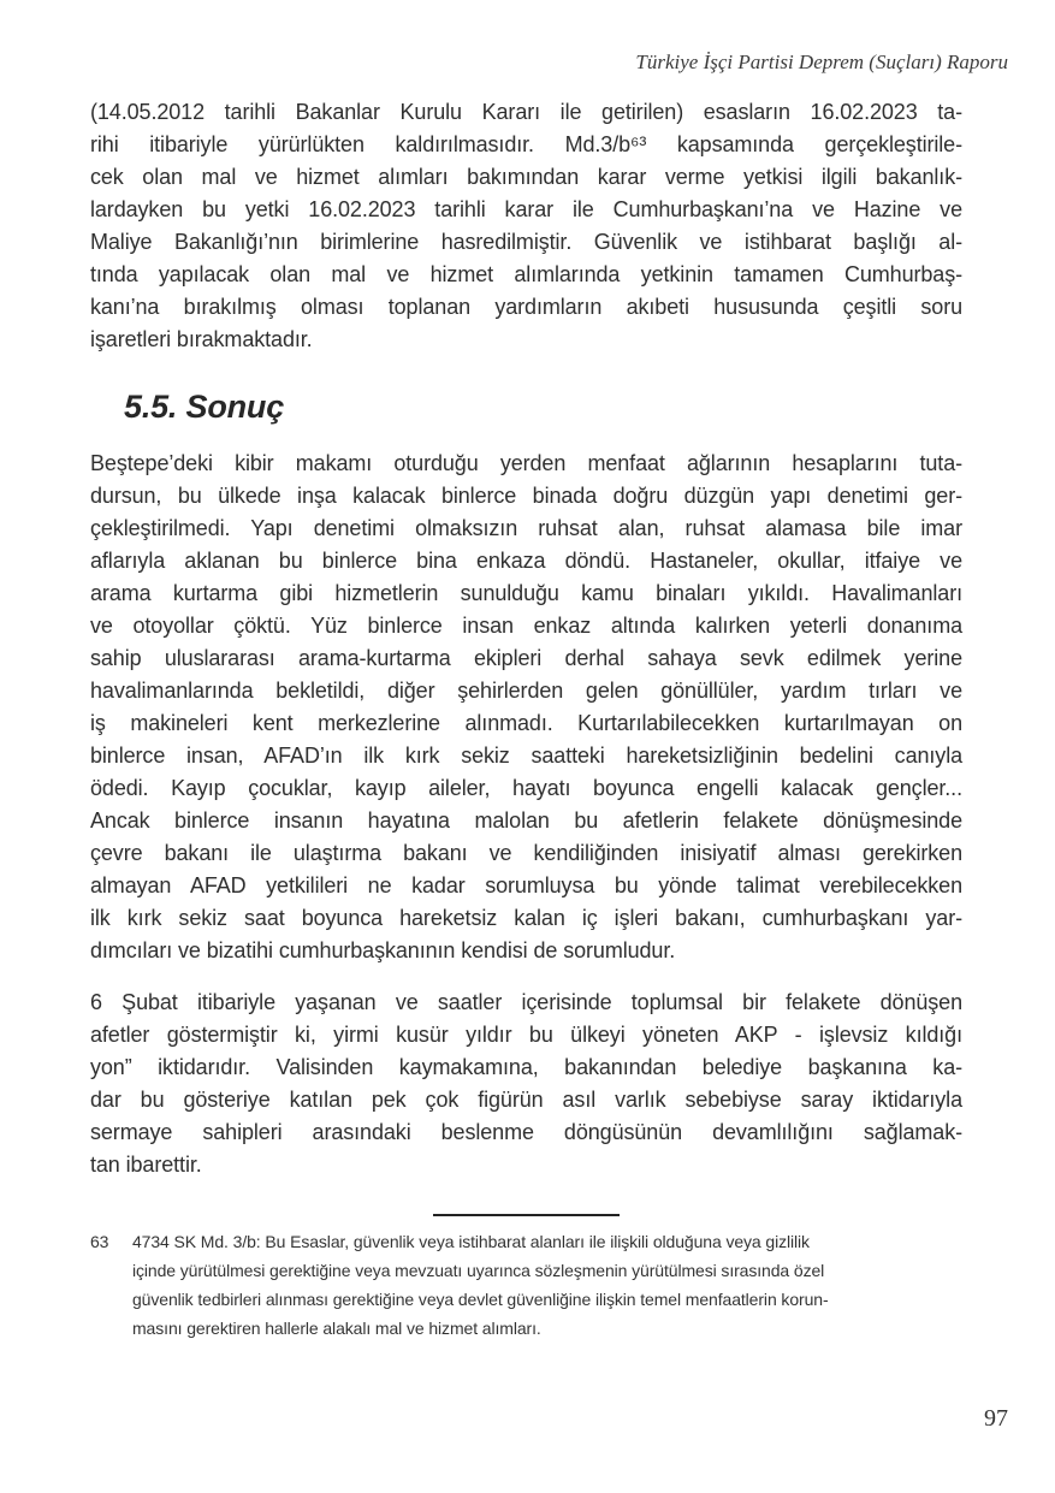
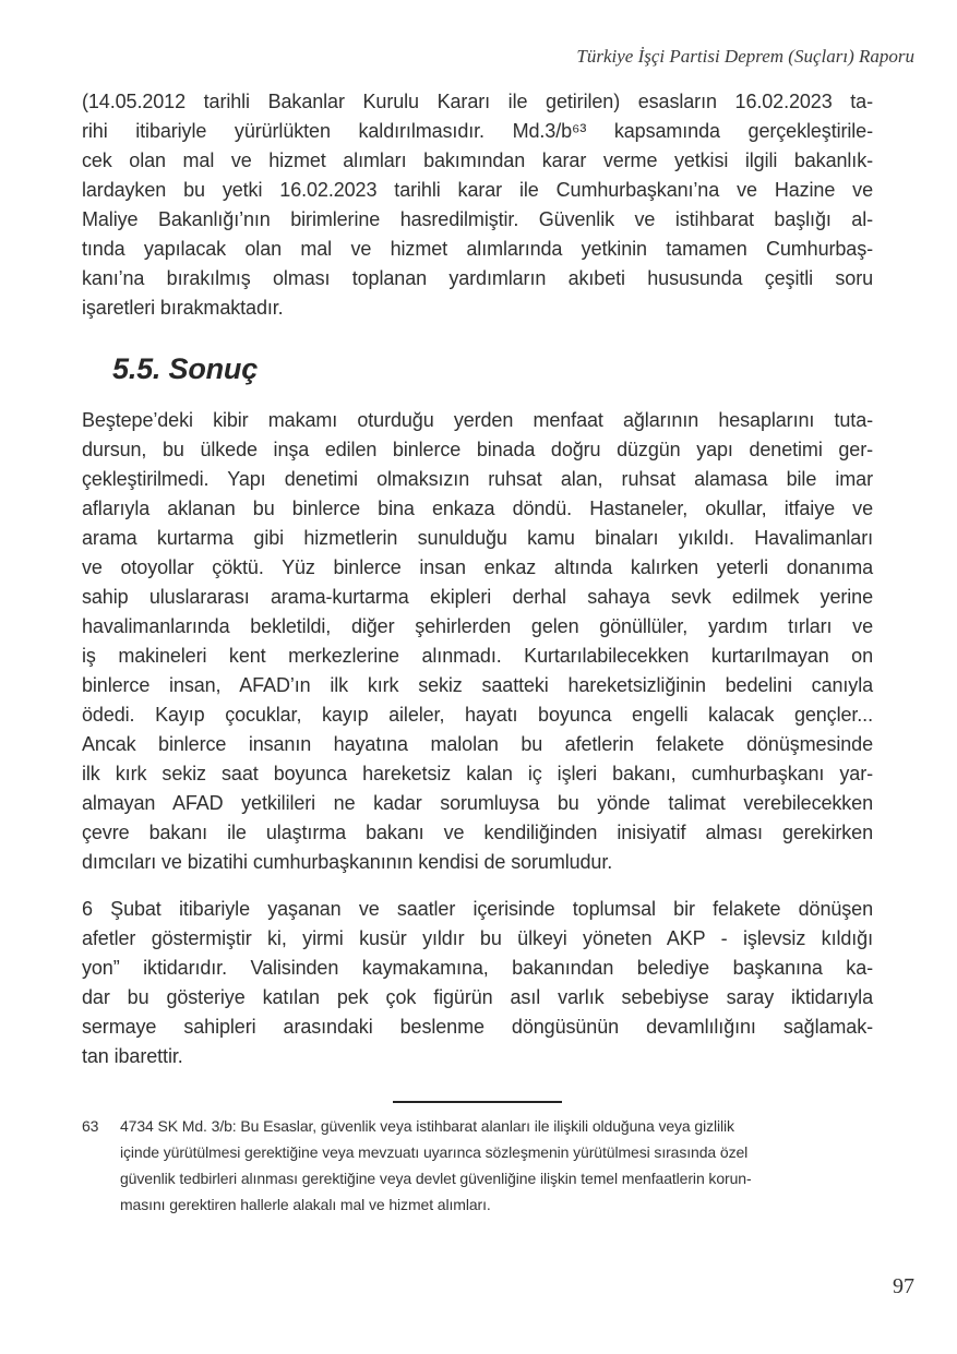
  Türkiye İşçi Partisi Deprem (Suçları) Raporu
  (14.05.2012 tarihli Bakanlar Kurulu Kararı ile getirilen) esasların 16.02.2023 ta-
  rihi itibariyle yürürlükten kaldırılmasıdır. Md.3/b⁶³ kapsamında gerçekleştirile-
  cek olan mal ve hizmet alımları bakımından karar verme yetkisi ilgili bakanlık-
  lardayken bu yetki 16.02.2023 tarihli karar ile Cumhurbaşkanı’na ve Hazine ve
  Maliye Bakanlığı’nın birimlerine hasredilmiştir. Güvenlik ve istihbarat başlığı al-
  tında yapılacak olan mal ve hizmet alımlarında yetkinin tamamen Cumhurbaş-
  kanı’na bırakılmış olması toplanan yardımların akıbeti hususunda çeşitli soru
  işaretleri bırakmaktadır.
  5.5. Sonuç
  Beştepe’deki kibir makamı oturduğu yerden menfaat ağlarının hesaplarını tuta-
- dursun, bu ülkede inşa kalacak binlerce binada doğru düzgün yapı denetimi ger-
+ dursun, bu ülkede inşa edilen binlerce binada doğru düzgün yapı denetimi ger-
  çekleştirilmedi. Yapı denetimi olmaksızın ruhsat alan, ruhsat alamasa bile imar
  aflarıyla aklanan bu binlerce bina enkaza döndü. Hastaneler, okullar, itfaiye ve
  arama kurtarma gibi hizmetlerin sunulduğu kamu binaları yıkıldı. Havalimanları
  ve otoyollar çöktü. Yüz binlerce insan enkaz altında kalırken yeterli donanıma
  sahip uluslararası arama-kurtarma ekipleri derhal sahaya sevk edilmek yerine
  havalimanlarında bekletildi, diğer şehirlerden gelen gönüllüler, yardım tırları ve
  iş makineleri kent merkezlerine alınmadı. Kurtarılabilecekken kurtarılmayan on
  binlerce insan, AFAD’ın ilk kırk sekiz saatteki hareketsizliğinin bedelini canıyla
  ödedi. Kayıp çocuklar, kayıp aileler, hayatı boyunca engelli kalacak gençler...
  Ancak binlerce insanın hayatına malolan bu afetlerin felakete dönüşmesinde
- çevre bakanı ile ulaştırma bakanı ve kendiliğinden inisiyatif alması gerekirken
+ ilk kırk sekiz saat boyunca hareketsiz kalan iç işleri bakanı, cumhurbaşkanı yar-
  almayan AFAD yetkilileri ne kadar sorumluysa bu yönde talimat verebilecekken
- ilk kırk sekiz saat boyunca hareketsiz kalan iç işleri bakanı, cumhurbaşkanı yar-
+ çevre bakanı ile ulaştırma bakanı ve kendiliğinden inisiyatif alması gerekirken
  dımcıları ve bizatihi cumhurbaşkanının kendisi de sorumludur.
  6 Şubat itibariyle yaşanan ve saatler içerisinde toplumsal bir felakete dönüşen
  afetler göstermiştir ki, yirmi kusür yıldır bu ülkeyi yöneten AKP - işlevsiz kıldığı
  yon” iktidarıdır. Valisinden kaymakamına, bakanından belediye başkanına ka-
  dar bu gösteriye katılan pek çok figürün asıl varlık sebebiyse saray iktidarıyla
  sermaye sahipleri arasındaki beslenme döngüsünün devamlılığını sağlamak-
  tan ibarettir.
  63
  4734 SK Md. 3/b: Bu Esaslar, güvenlik veya istihbarat alanları ile ilişkili olduğuna veya gizlilik
  içinde yürütülmesi gerektiğine veya mevzuatı uyarınca sözleşmenin yürütülmesi sırasında özel
  güvenlik tedbirleri alınması gerektiğine veya devlet güvenliğine ilişkin temel menfaatlerin korun-
  masını gerektiren hallerle alakalı mal ve hizmet alımları.
  97
